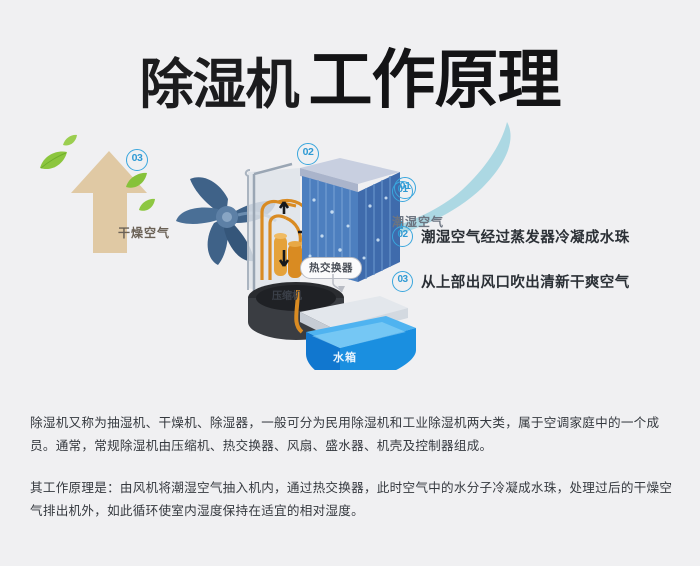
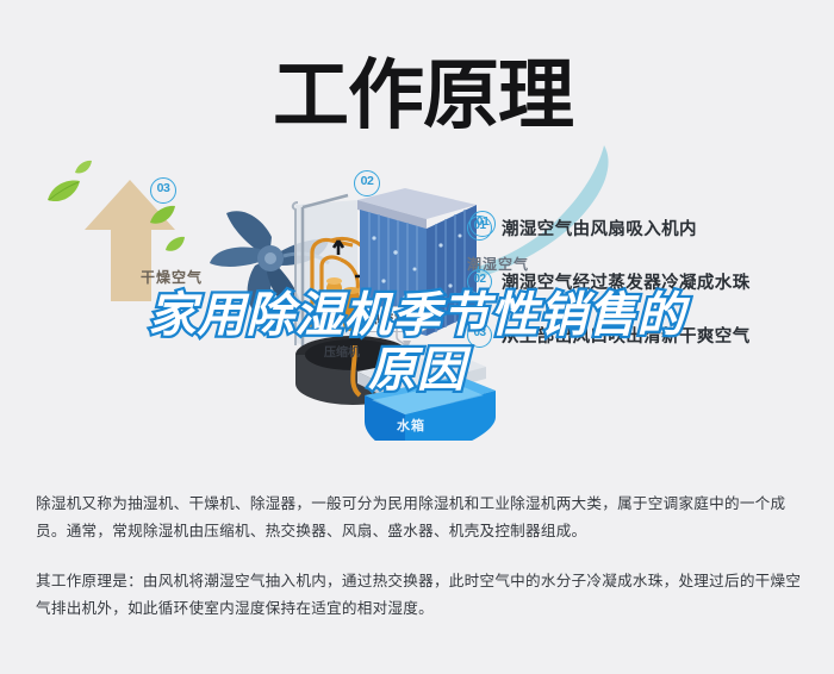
- 除湿机
  工作原理
  热交换器
  03
  02
  01
  干燥空气
  潮湿空气
  压缩机
  水箱
  01
+ 潮湿空气由风扇吸入机内
  02
  潮湿空气经过蒸发器冷凝成水珠
  03
  从上部出风口吹出清新干爽空气
+ 家用除湿机季节性销售的
+ 原因
  除湿机又称为抽湿机、干燥机、除湿器，一般可分为民用除湿机和工业除湿机两大类，属于空调家庭中的一个成员。通常，常规除湿机由压缩机、热交换器、风扇、盛水器、机壳及控制器组成。
  其工作原理是：由风机将潮湿空气抽入机内，通过热交换器，此时空气中的水分子冷凝成水珠，处理过后的干燥空气排出机外，如此循环使室内湿度保持在适宜的相对湿度。
